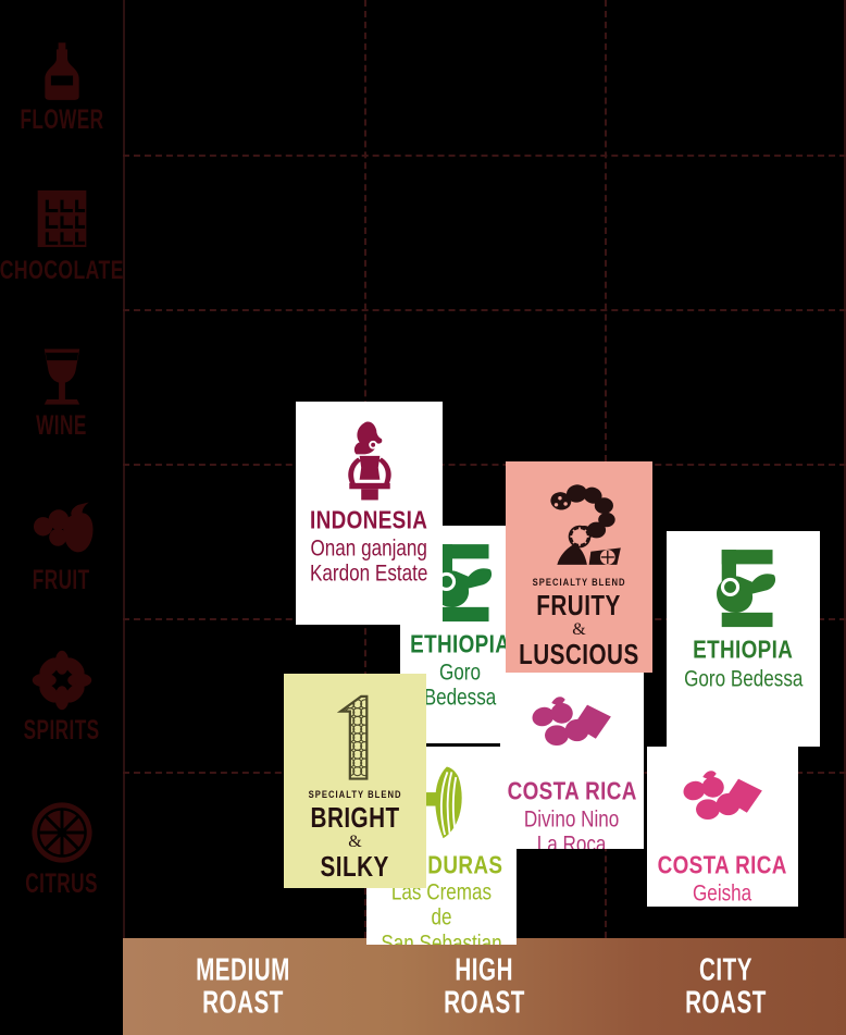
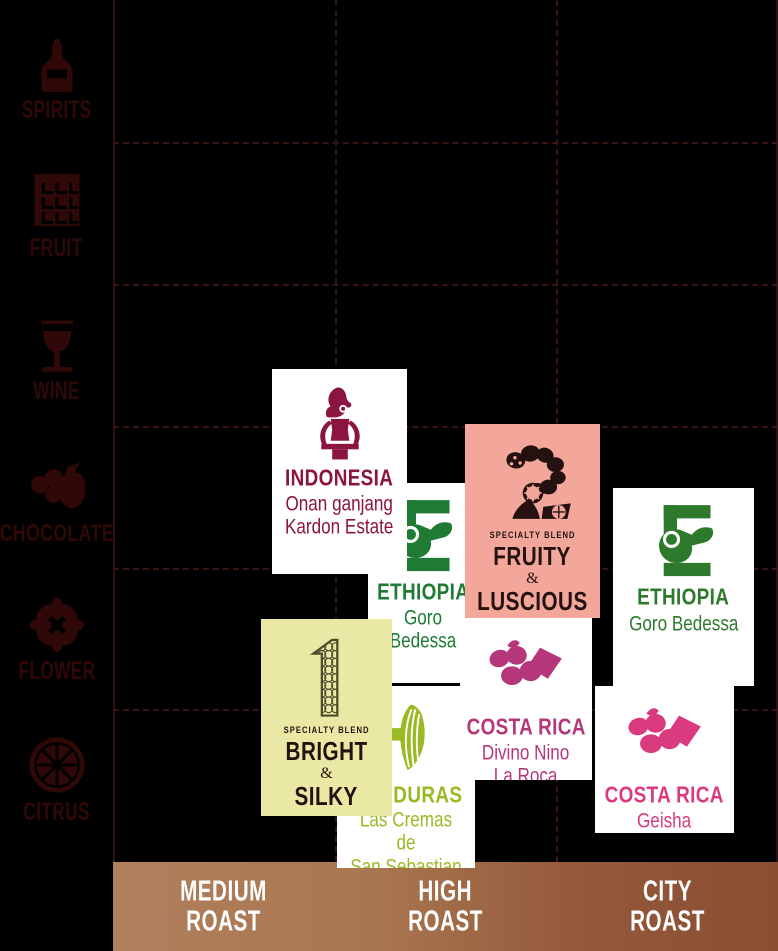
- FLOWER
+ SPIRITS
- CHOCOLATE
+ FRUIT
  WINE
- FRUIT
+ CHOCOLATE
- SPIRITS
+ FLOWER
  CITRUS
  INDONESIA
  Onan ganjang
  Kardon Estate
  ETHIOPIA
  Goro Bedessa
  SPECIALTY BLEND
  FRUITY
  &
  LUSCIOUS
  ETHIOPIA
  Goro Bedessa
  SPECIALTY BLEND
  BRIGHT
  &
  SILKY
  COSTA RICA
  Divino Nino
  La Roca
  Las Cremas de
  San Sebastian
  COSTA RICA
  Geisha
  MEDIUM
  ROAST
  HIGH
  ROAST
  CITY
  ROAST
